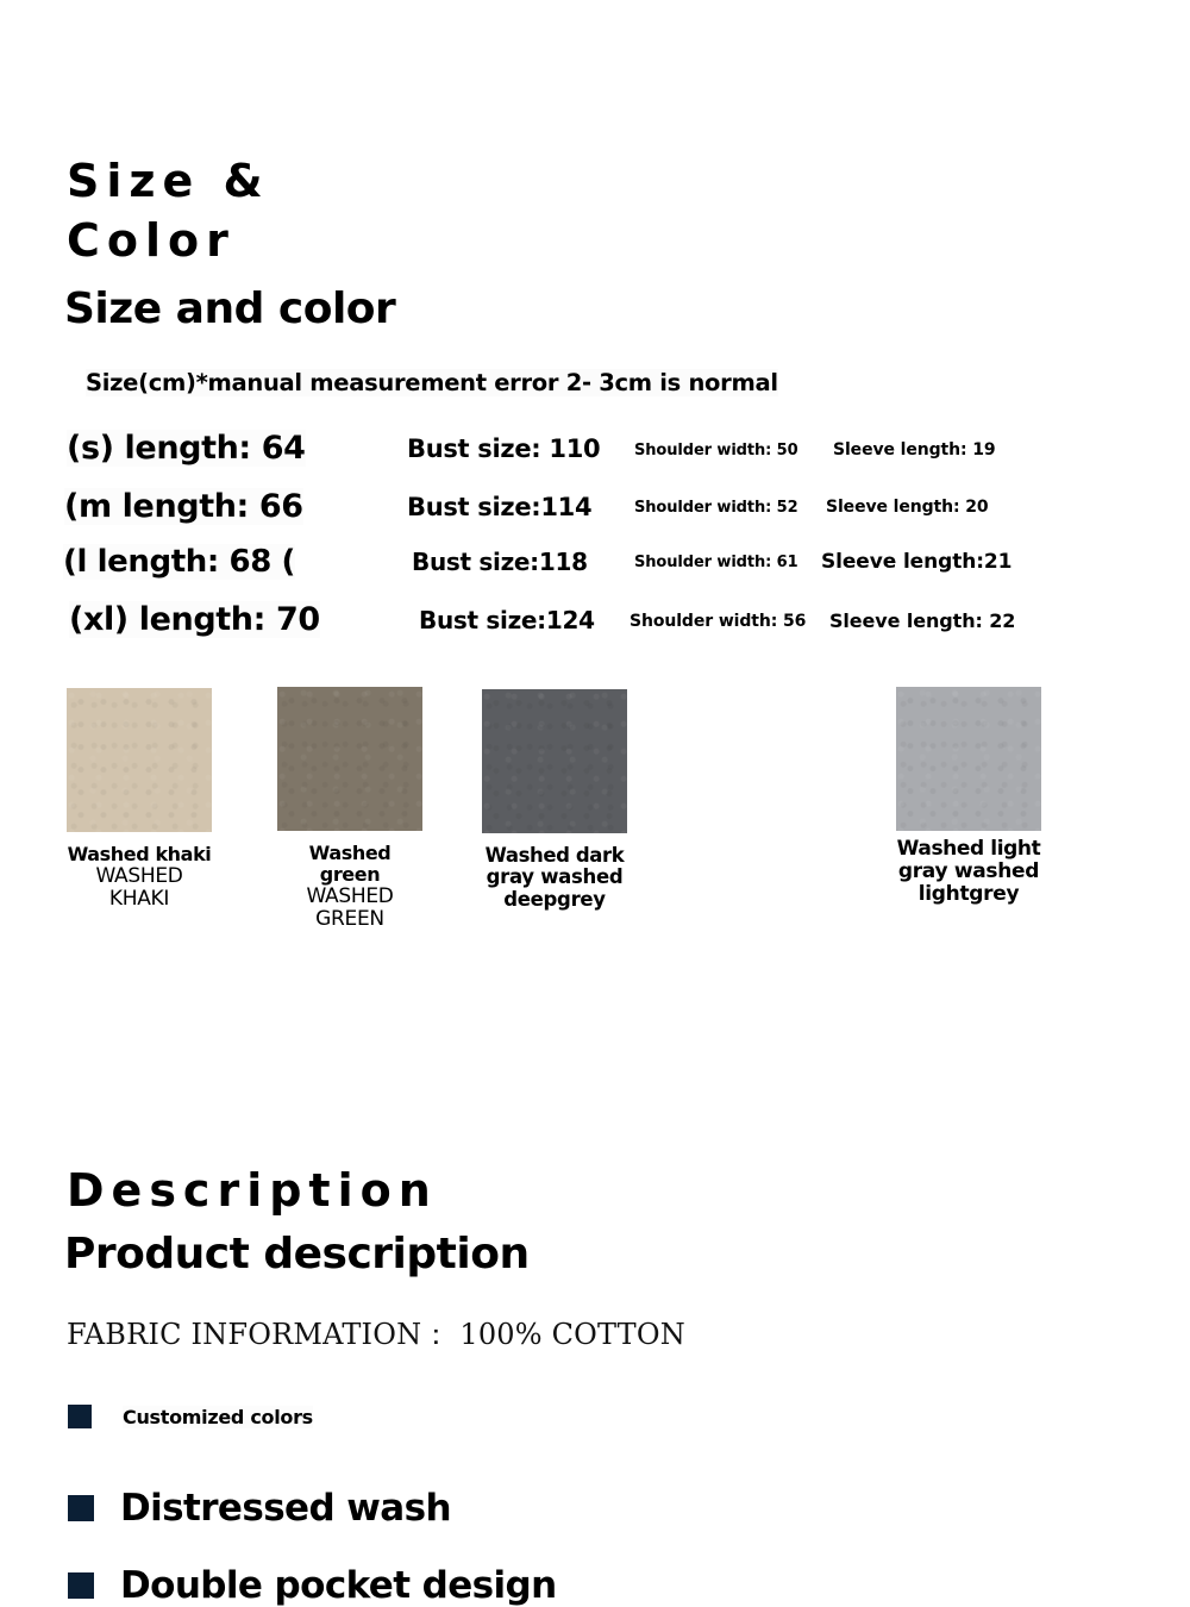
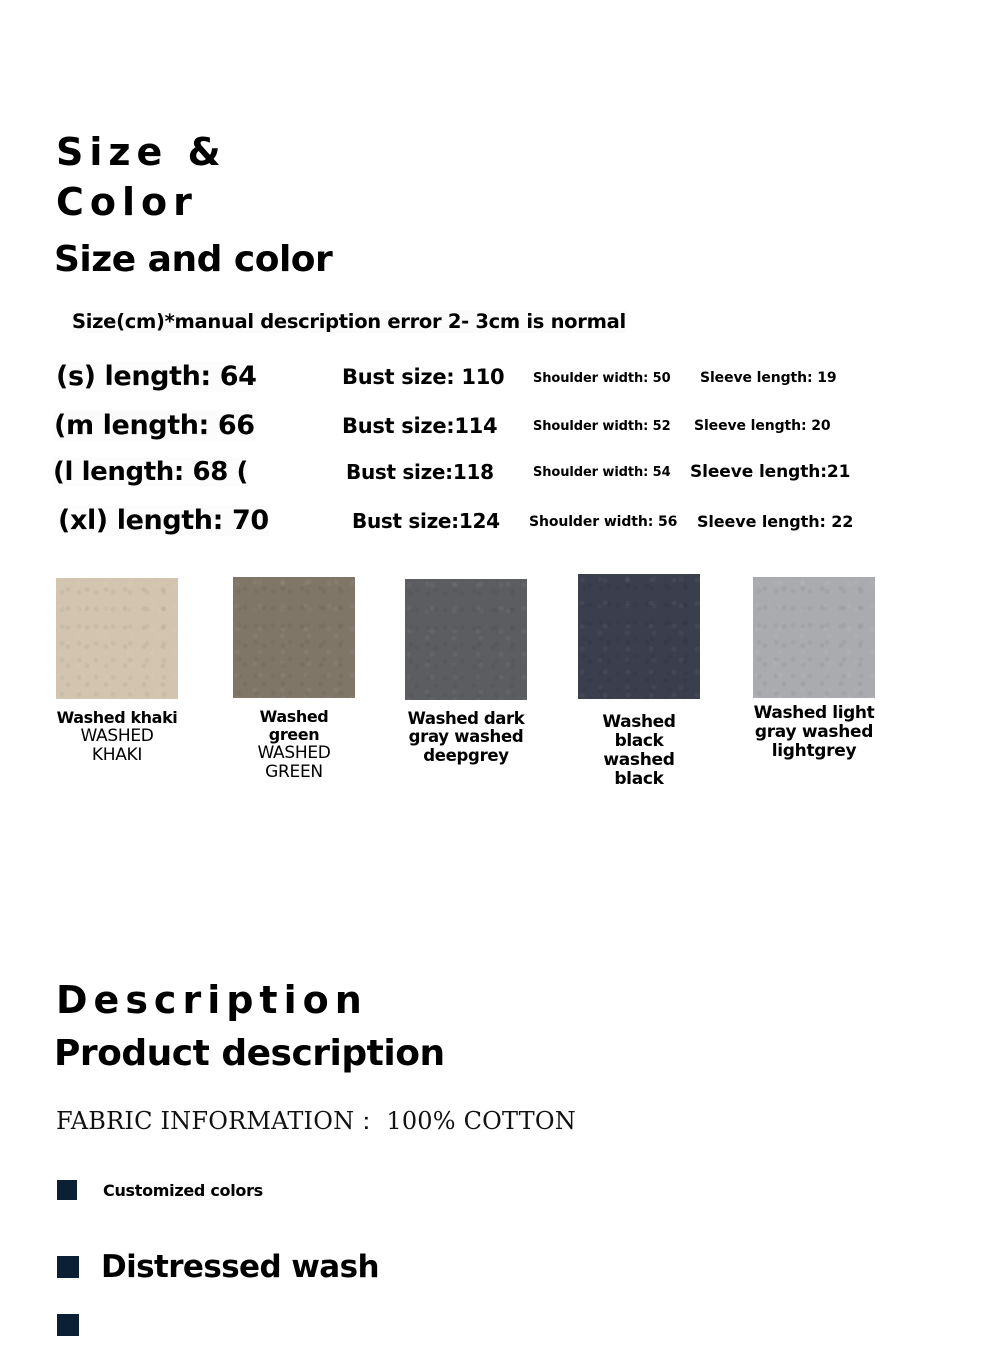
  Size &
  Color
  Size and color
- Size(cm)*manual measurement error 2- 3cm is normal
+ Size(cm)*manual description error 2- 3cm is normal
  (s) length: 64
  Bust size: 110
  Shoulder width: 50
  Sleeve length: 19
  (m length: 66
  Bust size:114
  Shoulder width: 52
  Sleeve length: 20
  (l length: 68 (
  Bust size:118
- Shoulder width: 61
+ Shoulder width: 54
  Sleeve length:21
  (xl) length: 70
  Bust size:124
  Shoulder width: 56
  Sleeve length: 22
  Washed khaki
  WASHED
  KHAKI
  Washed green
  WASHED
  GREEN
  Washed dark
  gray washed
  deepgrey
+ Washed black
+ washed black
  Washed light
  gray washed
  lightgrey
  Description
  Product description
  FABRIC INFORMATION： 100% COTTON
  Customized colors
  Distressed wash
- Double pocket design
